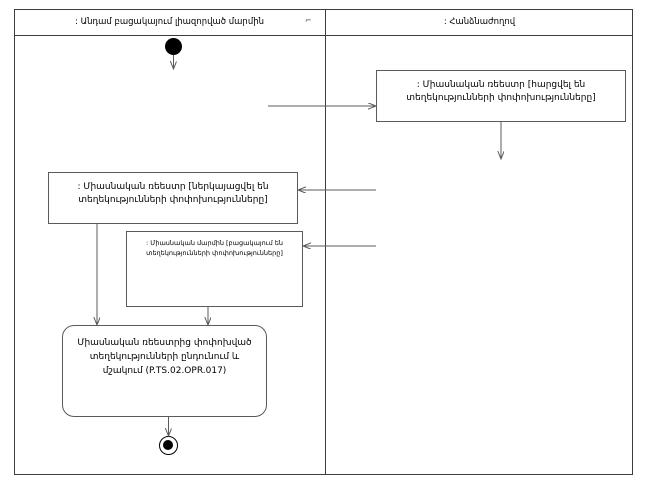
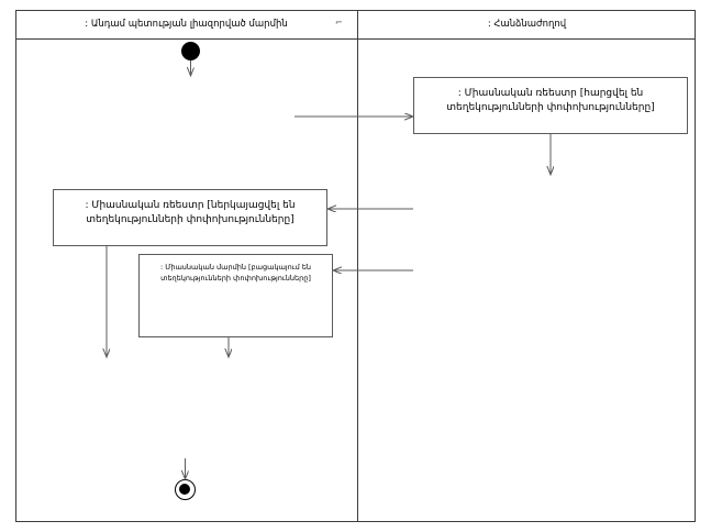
- : Անդամ բացակայում լիազորված մարմին
+ : Անդամ պետության լիազորված մարմին
  ⌐
  : Հանձնաժողով
  : Միասնական ռեեստր [հարցվել են տեղեկությունների փոփոխությունները]
  : Միասնական ռեեստր [ներկայացվել են տեղեկությունների փոփոխությունները]
  : Միասնական մարմին [բացակայում են տեղեկությունների փոփոխությունները]
- Միասնական ռեեստրից փոփոխված տեղեկությունների ընդունում և մշակում (P.TS.02.OPR.017)
